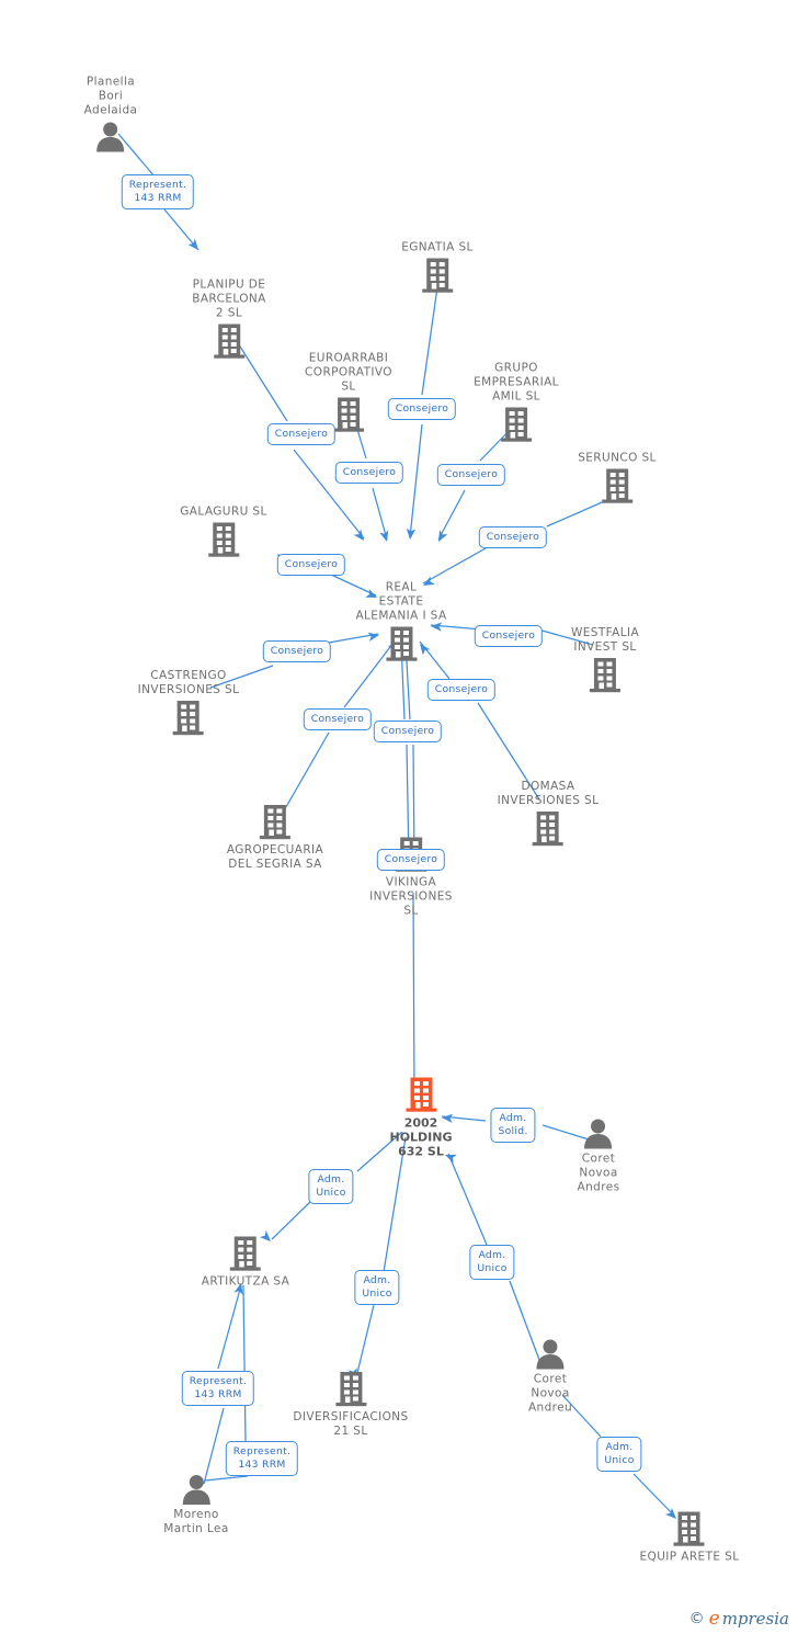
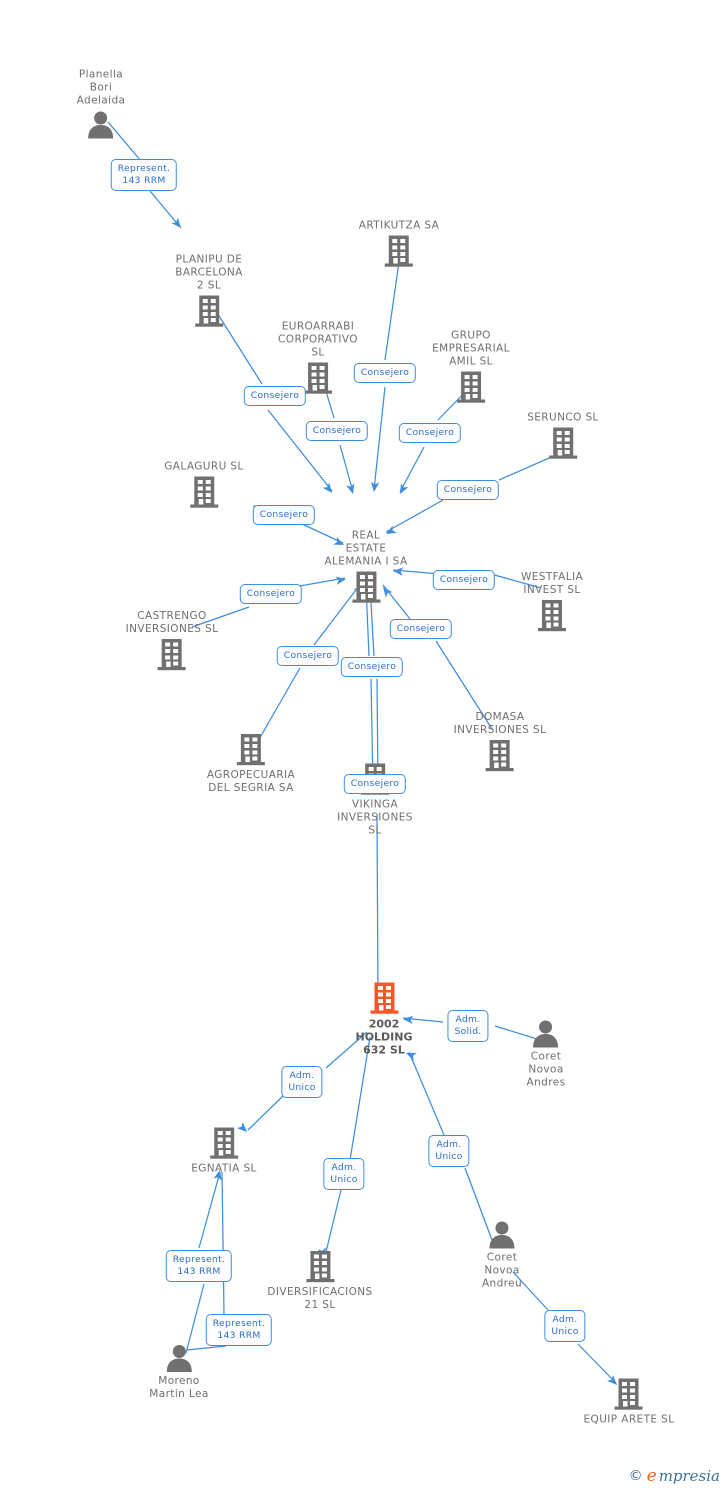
  Planella
  Bori
  Adelaida
  PLANIPU DE
  BARCELONA
  2 SL
- EGNATIA SL
+ ARTIKUTZA SA
  EUROARRABI
  CORPORATIVO
  SL
  GRUPO
  EMPRESARIAL
  AMIL SL
  SERUNCO SL
  GALAGURU SL
  REAL
  ESTATE
  ALEMANIA I SA
  WESTFALIA
  INVEST SL
  CASTRENGO
  INVERSIONES SL
  DOMASA
  INVERSIONES SL
  AGROPECUARIA
  DEL SEGRIA SA
  VIKINGA
  INVERSIONES
  SL
  2002
  HOLDING
  632 SL
  Coret
  Novoa
  Andres
- ARTIKUTZA SA
+ EGNATIA SL
  DIVERSIFICACIONS
  21 SL
  Coret
  Novoa
  Andreu
  Moreno
  Martin Lea
  EQUIP ARETE SL
  Represent.
  143 RRM
  Consejero
  Consejero
  Consejero
  Consejero
  Consejero
  Consejero
  Consejero
  Consejero
  Consejero
  Consejero
  Consejero
  Consejero
  Adm.
  Solid.
  Adm.
  Unico
  Adm.
  Unico
  Adm.
  Unico
  Represent.
  143 RRM
  Represent.
  143 RRM
  Adm.
  Unico
  ©
  e
  mpresia
